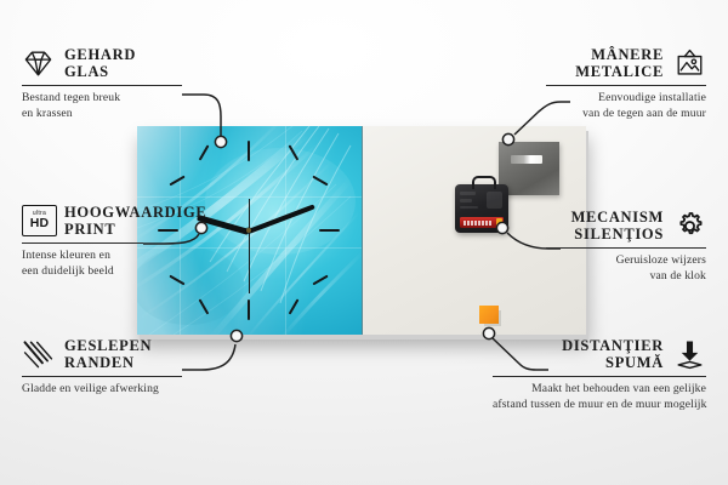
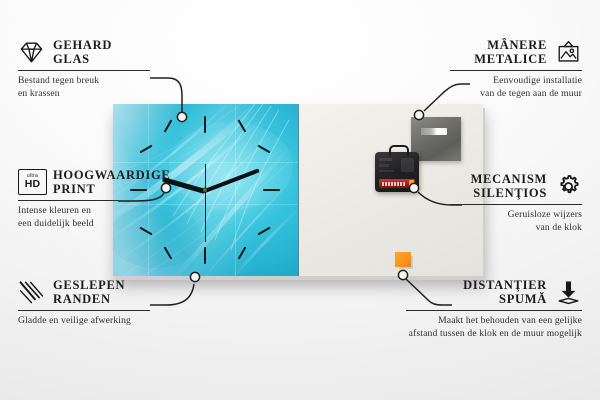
  GEHARD
  GLAS
  Bestand tegen breuk
  en krassen
  HD
  HOOGWAARDIGE
  PRINT
  Intense kleuren en
  een duidelijk beeld
  GESLEPEN
  RANDEN
  Gladde en veilige afwerking
  MÂNERE
  METALICE
  Eenvoudige installatie
  van de tegen aan de muur
  MECANISM
  SILENŢIOS
  Geruisloze wijzers
  van de klok
  DISTANŢIER
  SPUMĂ
  Maakt het behouden van een gelijke
- afstand tussen de muur en de muur mogelijk
+ afstand tussen de klok en de muur mogelijk
